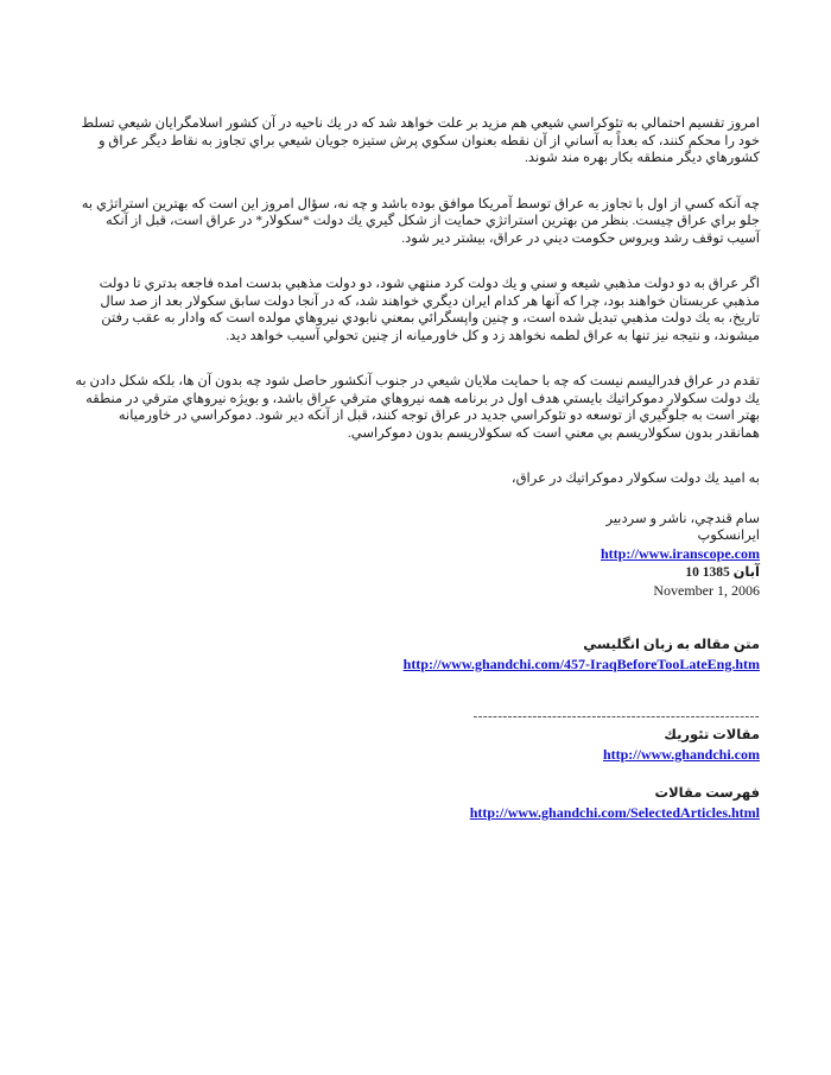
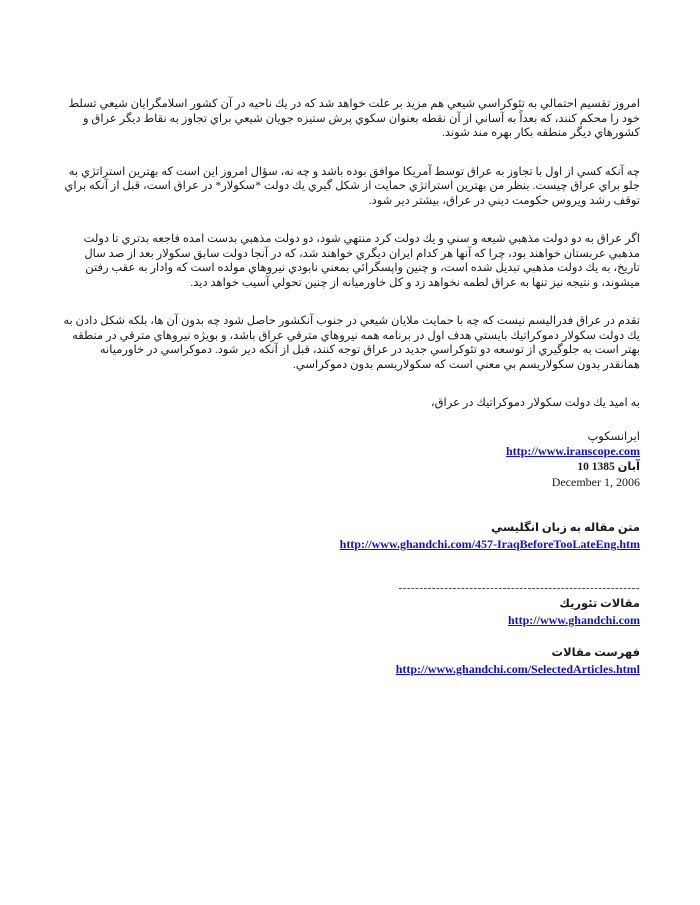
  امروز تقسيم احتمالي به تئوكراسي شيعي هم مزيد بر علت خواهد شد كه در يك ناحيه در آن كشور اسلامگرايان شيعي تسلط خود را محكم كنند، كه بعداً به آساني از آن نقطه بعنوان سكوي پرش ستيزه جويان شيعي براي تجاوز به نقاط ديگر عراق و كشورهاي ديگر منطقه بكار بهره مند شوند.
- چه آنكه كسي از اول با تجاوز به عراق توسط آمريكا موافق بوده باشد و چه نه، سؤال امروز اين است كه بهترين استراتژي به جلو براي عراق چيست. بنظر من بهترين استراتژي حمايت از شكل گيري يك دولت *سكولار* در عراق است، قبل از آنكه آسيب توقف رشد ويروس حكومت ديني در عراق، بيشتر دير شود.
+ چه آنكه كسي از اول با تجاوز به عراق توسط آمريكا موافق بوده باشد و چه نه، سؤال امروز اين است كه بهترين استراتژي به جلو براي عراق چيست. بنظر من بهترين استراتژي حمايت از شكل گيري يك دولت *سكولار* در عراق است، قبل از آنكه براي توقف رشد ويروس حكومت ديني در عراق، بيشتر دير شود.
  اگر عراق به دو دولت مذهبي شيعه و سني و يك دولت كرد منتهي شود، دو دولت مذهبي بدست امده فاجعه بدتري تا دولت مذهبي عربستان خواهند بود، چرا كه آنها هر كدام ايران ديگري خواهند شد، كه در آنجا دولت سابق سكولار بعد از صد سال تاريخ، به يك دولت مذهبي تبديل شده است، و چنين واپسگرائي بمعني نابودي نيروهاي مولده است كه وادار به عقب رفتن ميشوند، و نتيجه نيز تنها به عراق لطمه نخواهد زد و كل خاورميانه از چنين تحولي آسيب خواهد ديد.
  تقدم در عراق فدراليسم نيست كه چه با حمايت ملايان شيعي در جنوب آنكشور حاصل شود چه بدون آن ها، بلكه شكل دادن به يك دولت سكولار دموكراتيك بايستي هدف اول در برنامه همه نيروهاي مترقي عراق باشد، و بويژه نيروهاي مترقي در منطقه بهتر است به جلوگيري از توسعه دو تئوكراسي جديد در عراق توجه كنند، قبل از آنكه دير شود. دموكراسي در خاورميانه همانقدر بدون سكولاريسم بي معني است كه سكولاريسم بدون دموكراسي.
  به اميد يك دولت سكولار دموكراتيك در عراق،
- سام قندچي، ناشر و سردبير
  ايرانسكوپ
  http://www.iranscope.com
  10 آبان 1385
- November 1, 2006
+ December 1, 2006
  متن مقاله به زبان انگليسي
  http://www.ghandchi.com/457-IraqBeforeTooLateEng.htm
  ----------------------------------------------------------
  مقالات تئوريك
  http://www.ghandchi.com
  فهرست مقالات
  http://www.ghandchi.com/SelectedArticles.html
